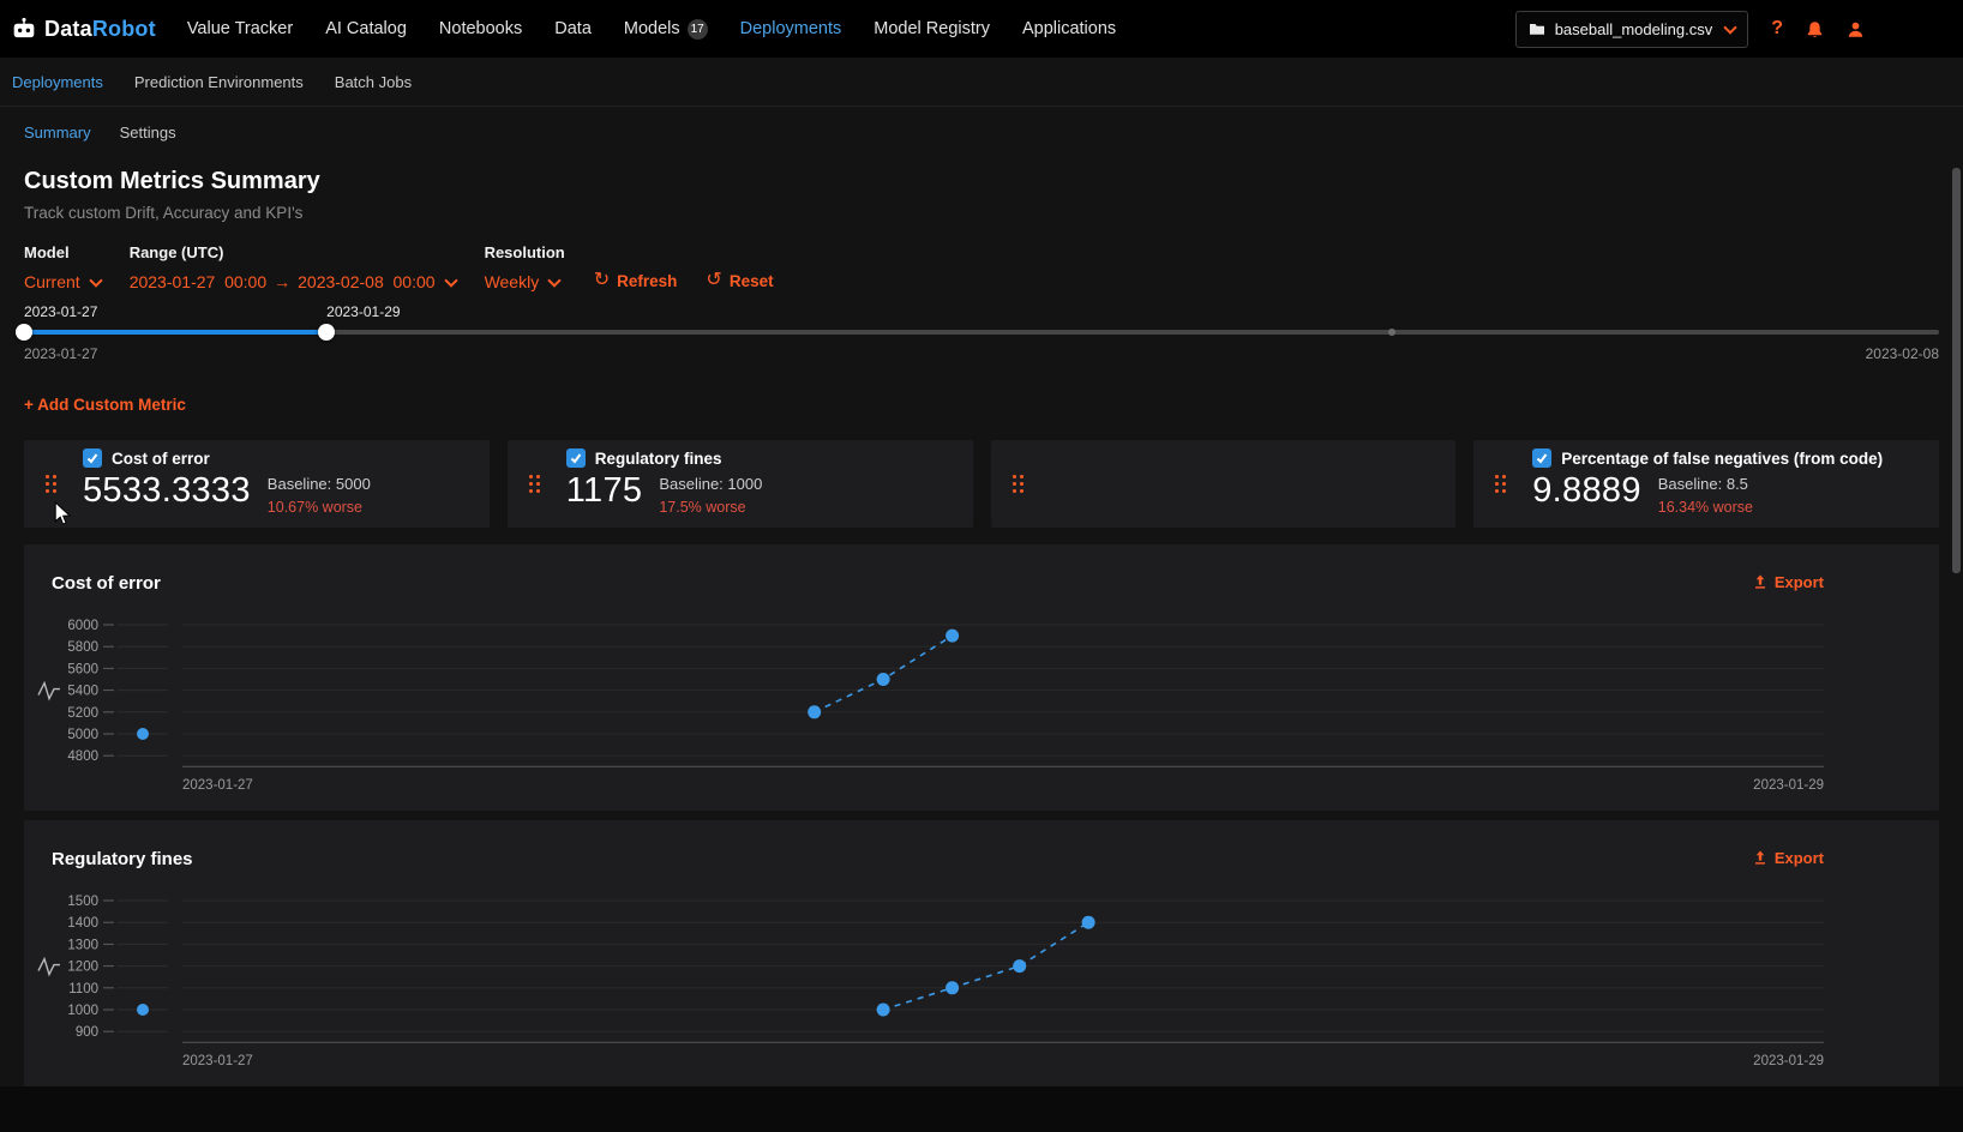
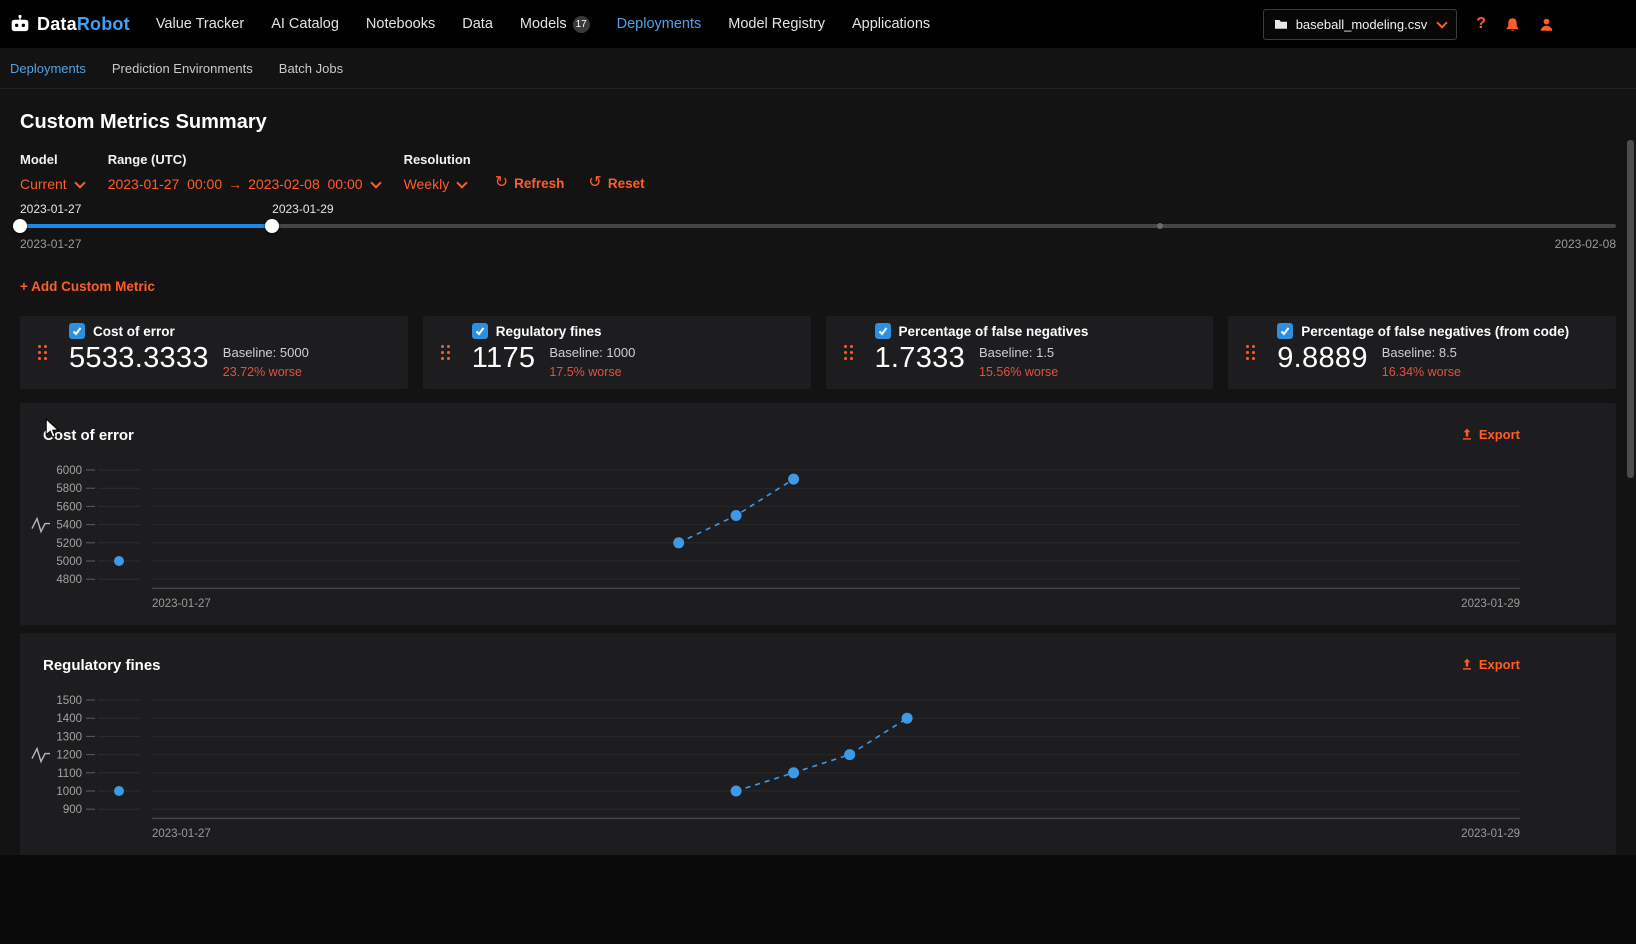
  DataRobot
  Value Tracker
  AI Catalog
  Notebooks
  Data
  Models
  17
  Deployments
  Model Registry
  Applications
  baseball_modeling.csv
  ?
  Deployments
  Prediction Environments
  Batch Jobs
- Summary
- Settings
  Custom Metrics Summary
- Track custom Drift, Accuracy and KPI's
  Model
  Current
  Range (UTC)
  2023-01-27 00:00
  →
  2023-02-08 00:00
  Resolution
  Weekly
  ↻
  Refresh
  ↺
  Reset
  2023-01-27
  2023-01-29
  2023-01-27
  2023-02-08
  + Add Custom Metric
  Cost of error
  5533.3333
  Baseline: 5000
- 10.67% worse
+ 23.72% worse
  Regulatory fines
  1175
  Baseline: 1000
  17.5% worse
+ Percentage of false negatives
+ 1.7333
+ Baseline: 1.5
+ 15.56% worse
  Percentage of false negatives (from code)
  9.8889
  Baseline: 8.5
  16.34% worse
  Cost of error
  Export
  6000
  5800
  5600
  5400
  5200
  5000
  4800
  2023-01-27
  2023-01-29
  Regulatory fines
  Export
  1500
  1400
  1300
  1200
  1100
  1000
  900
  2023-01-27
  2023-01-29
